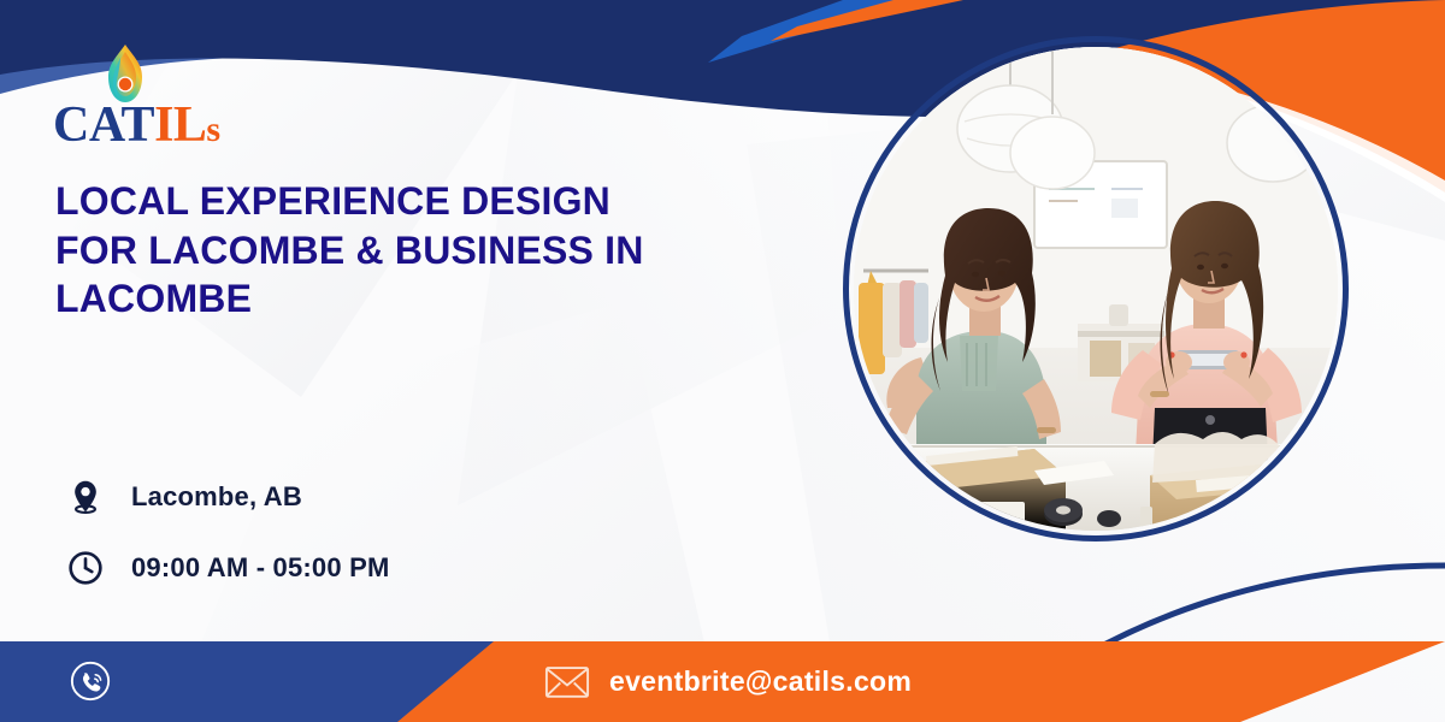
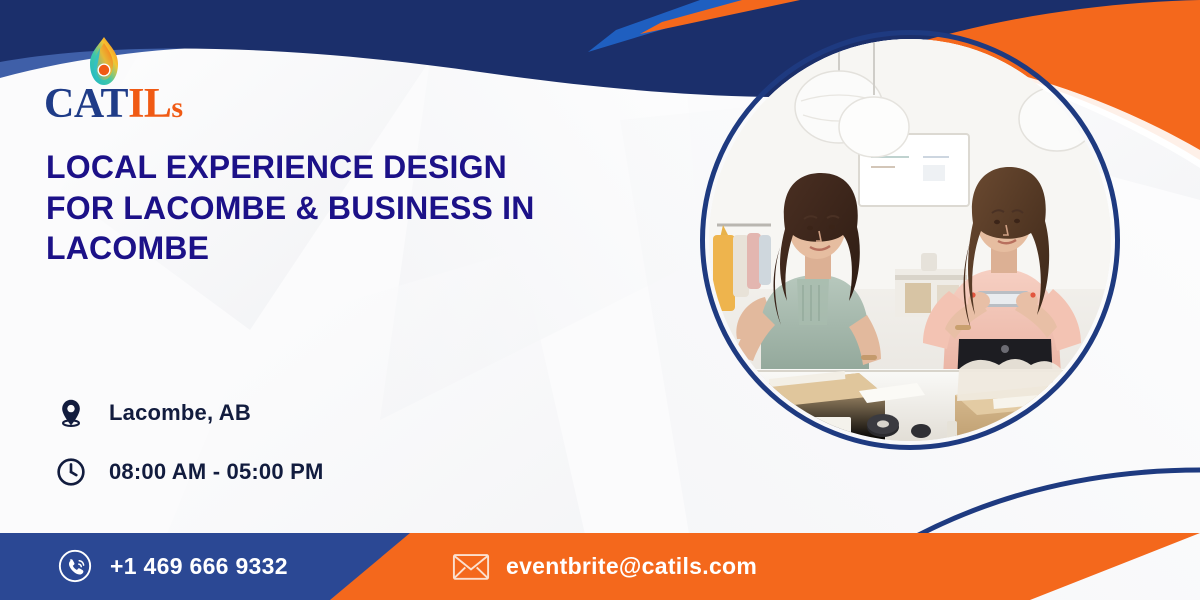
  CATILs
  LOCAL EXPERIENCE DESIGN
  FOR LACOMBE & BUSINESS IN
  LACOMBE
  Lacombe, AB
- 09:00 AM - 05:00 PM
+ 08:00 AM - 05:00 PM
+ +1 469 666 9332
  eventbrite@catils.com
